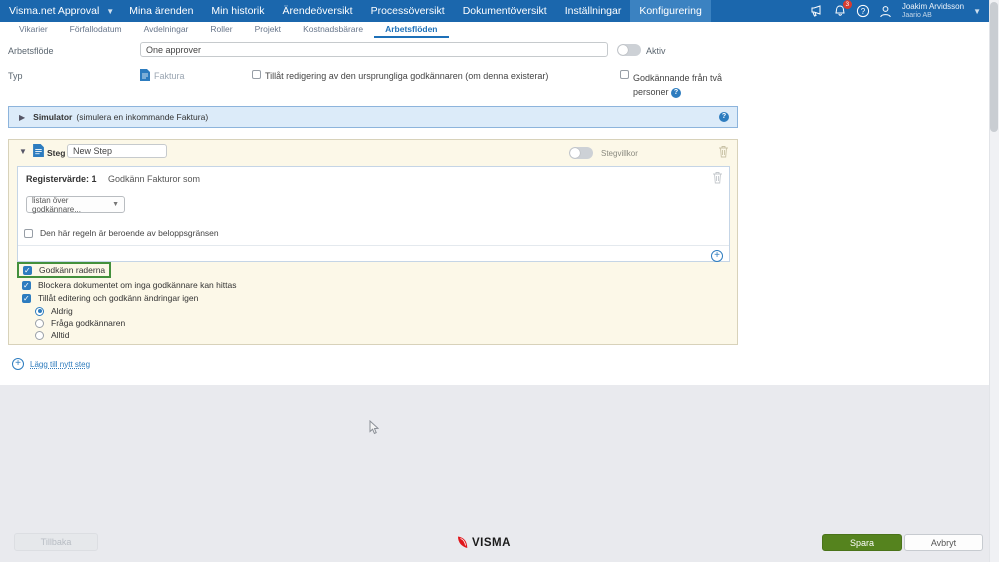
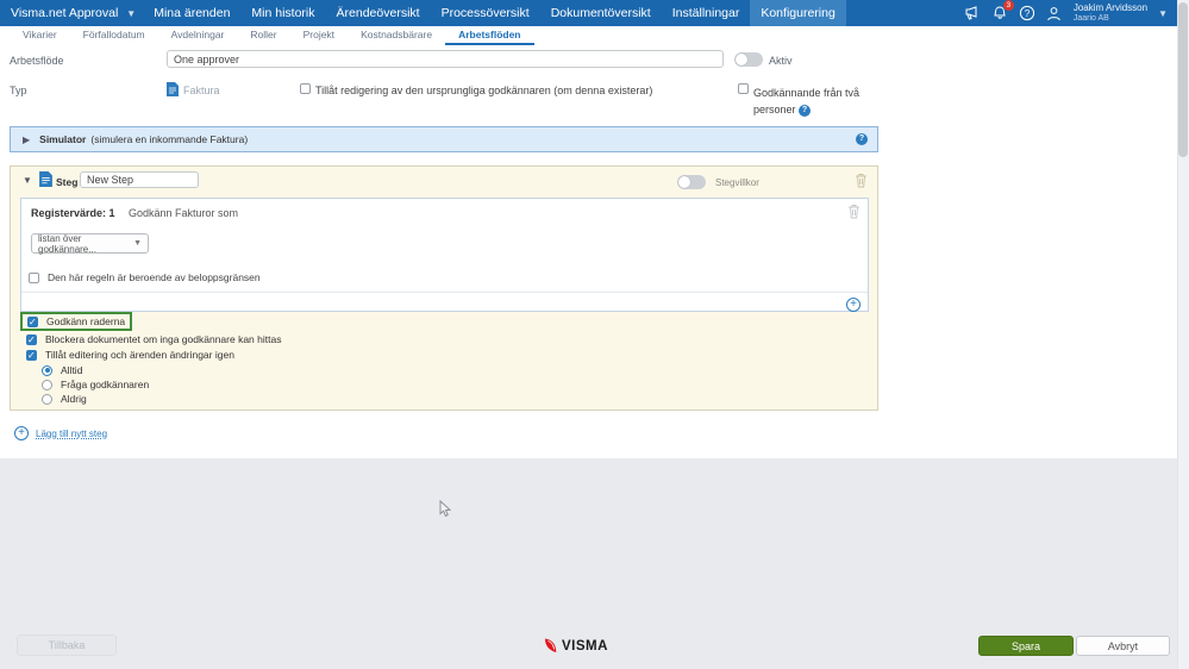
  Visma.net Approval
  ▼
  Mina ärenden
  Min historik
  Ärendeöversikt
  Processöversikt
  Dokumentöversikt
  Inställningar
  Konfigurering
  ?
  Joakim Arvidsson
  ▼
  Vikarier
  Förfallodatum
  Avdelningar
  Roller
  Projekt
  Kostnadsbärare
  Arbetsflöden
  Arbetsflöde
  One approver
  Aktiv
  Typ
  Faktura
  Tillåt redigering av den ursprungliga godkännaren (om denna existerar)
  Godkännande från två personer
  ▶
  Simulator
  (simulera en inkommande Faktura)
  ▼
  New Step
  Stegvillkor
  Registervärde: 1
  Godkänn Fakturor som
  listan över godkännare...
  Den här regeln är beroende av beloppsgränsen
  +
  Godkänn raderna
  Blockera dokumentet om inga godkännare kan hittas
- Tillåt editering och godkänn ändringar igen
+ Tillåt editering och ärenden ändringar igen
- Aldrig
+ Alltid
  Fråga godkännaren
- Alltid
+ Aldrig
  +
  Lägg till nytt steg
  Tillbaka
  VISMA
  Spara
  Avbryt
